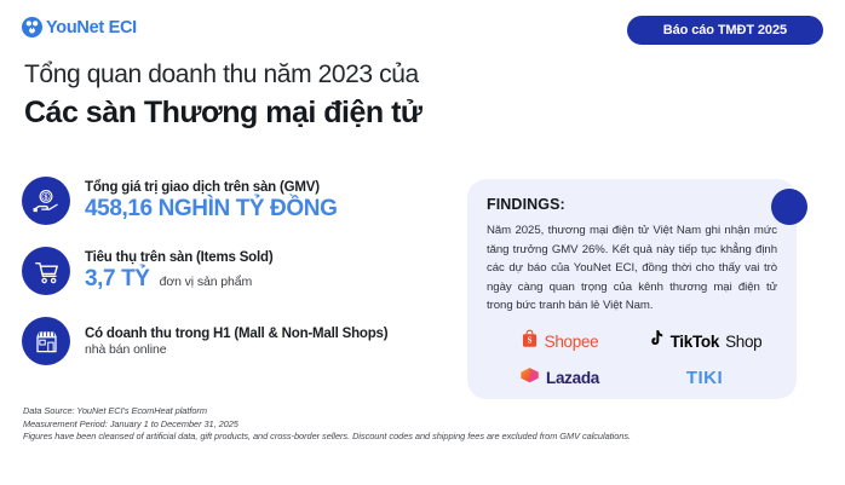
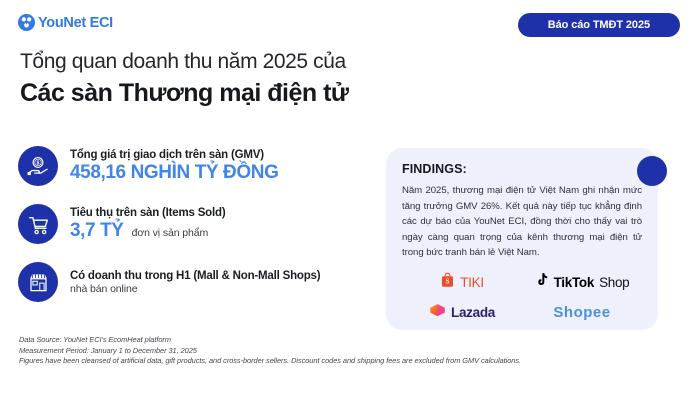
  YouNet ECI
  Báo cáo TMĐT 2025
- Tổng quan doanh thu năm 2023 của
+ Tổng quan doanh thu năm 2025 của
  Các sàn Thương mại điện tử
  Tổng giá trị giao dịch trên sàn (GMV)
  458,16 NGHÌN TỶ ĐỒNG
  Tiêu thụ trên sàn (Items Sold)
  3,7 TỶ
  đơn vị sản phẩm
  Có doanh thu trong H1 (Mall & Non-Mall Shops)
  nhà bán online
  FINDINGS:
  Năm 2025, thương mại điện tử Việt Nam ghi nhận mức tăng trưởng GMV 26%. Kết quả này tiếp tục khẳng định các dự báo của YouNet ECI, đồng thời cho thấy vai trò ngày càng quan trọng của kênh thương mại điện tử trong bức tranh bán lẻ Việt Nam.
- Shopee
+ TIKI
  TikTok
  Shop
  Lazada
- TIKI
+ Shopee
  Data Source: YouNet ECI's EcomHeat platform
  Measurement Period: January 1 to December 31, 2025
  Figures have been cleansed of artificial data, gift products, and cross-border sellers. Discount codes and shipping fees are excluded from GMV calculations.
